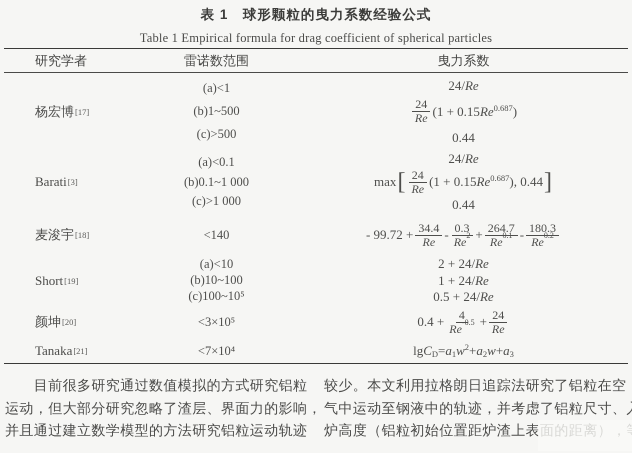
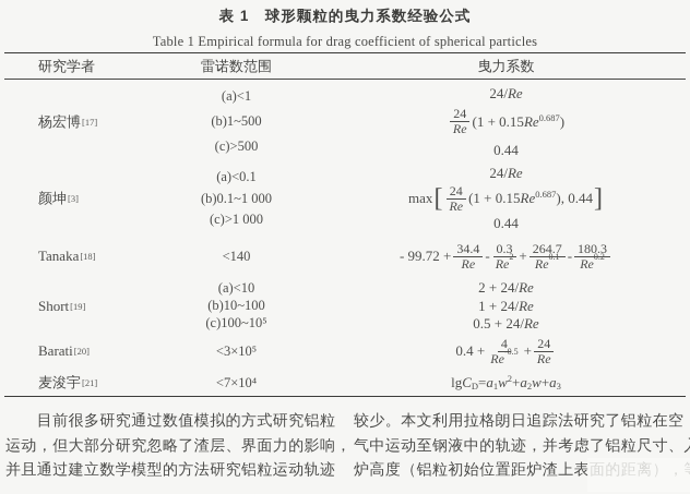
  表 1 球形颗粒的曳力系数经验公式
  Table 1 Empirical formula for drag coefficient of spherical particles
  研究学者
  雷诺数范围
  曳力系数
  杨宏博
  [17]
  (a)<1
  (b)1~500
  (c)>500
  24/
  Re
  24
  Re
  (1 + 0.15
  Re
  0.687
  )
  0.44
- Barati
+ 颜坤
  [3]
  (a)<0.1
  (b)0.1~1 000
  (c)>1 000
  24/
  Re
  max
  [
  24
  Re
  (1 + 0.15
  Re
  0.687
  ), 0.44
  ]
  0.44
- 麦浚宇
+ Tanaka
  [18]
  <140
  - 99.72 +
  34.4
  Re
  -
  0.3
  Re2
  +
  264.7
  Re0.1
  -
  180.3
  Re0.2
  Short
  [19]
  (a)<10
  (b)10~100
  (c)100~10⁵
  2 + 24/
  Re
  1 + 24/
  Re
  0.5 + 24/
  Re
- 颜坤
+ Barati
  [20]
  <3×10⁵
  0.4 +
  4
  Re-0.5
  +
  24
  Re
- Tanaka
+ 麦浚宇
  [21]
  <7×10⁴
  lg
  C
  D
  =
  a
  1
  w
  2
  +
  a
  2
  w
  +
  a
  3
  目前很多研究通过数值模拟的方式研究铝粒
  运动，但大部分研究忽略了渣层、界面力的影响，
  并且通过建立数学模型的方法研究铝粒运动轨迹
  较少。本文利用拉格朗日追踪法研究了铝粒在空
  气中运动至钢液中的轨迹，并考虑了铝粒尺寸、
  炉高度（铝粒初始位置距炉渣上表面的距离），
